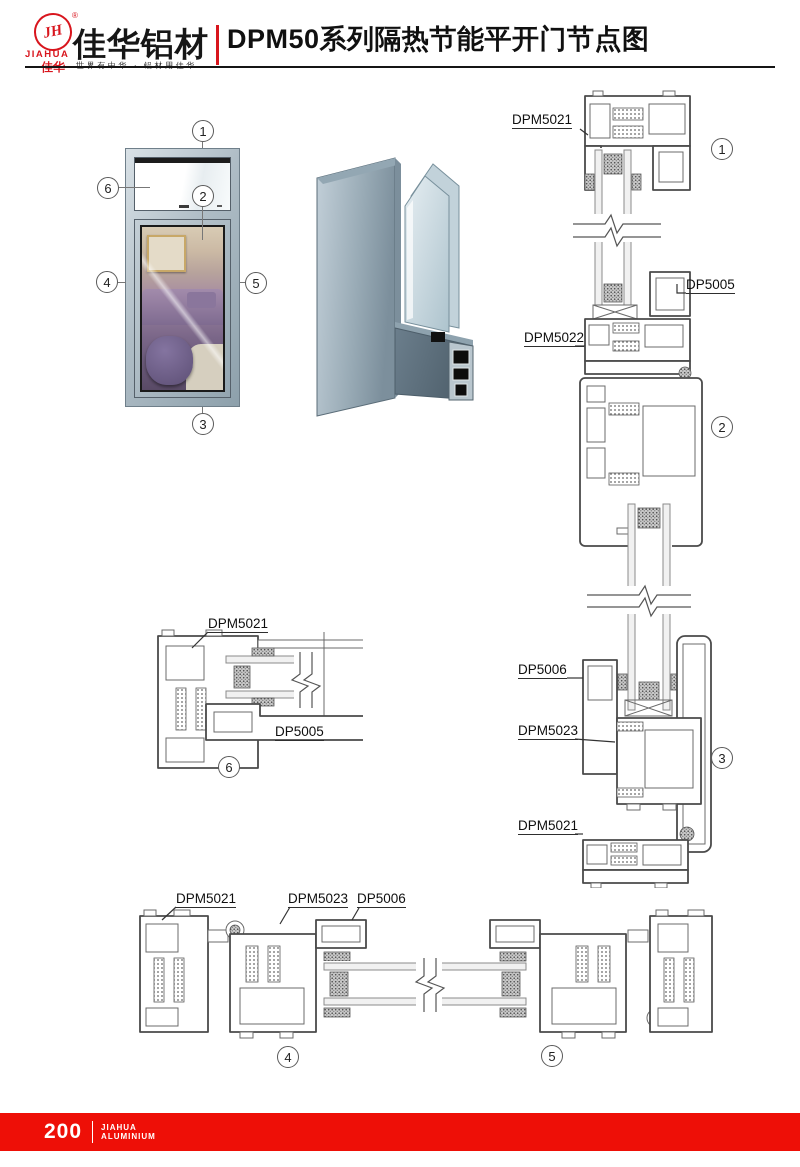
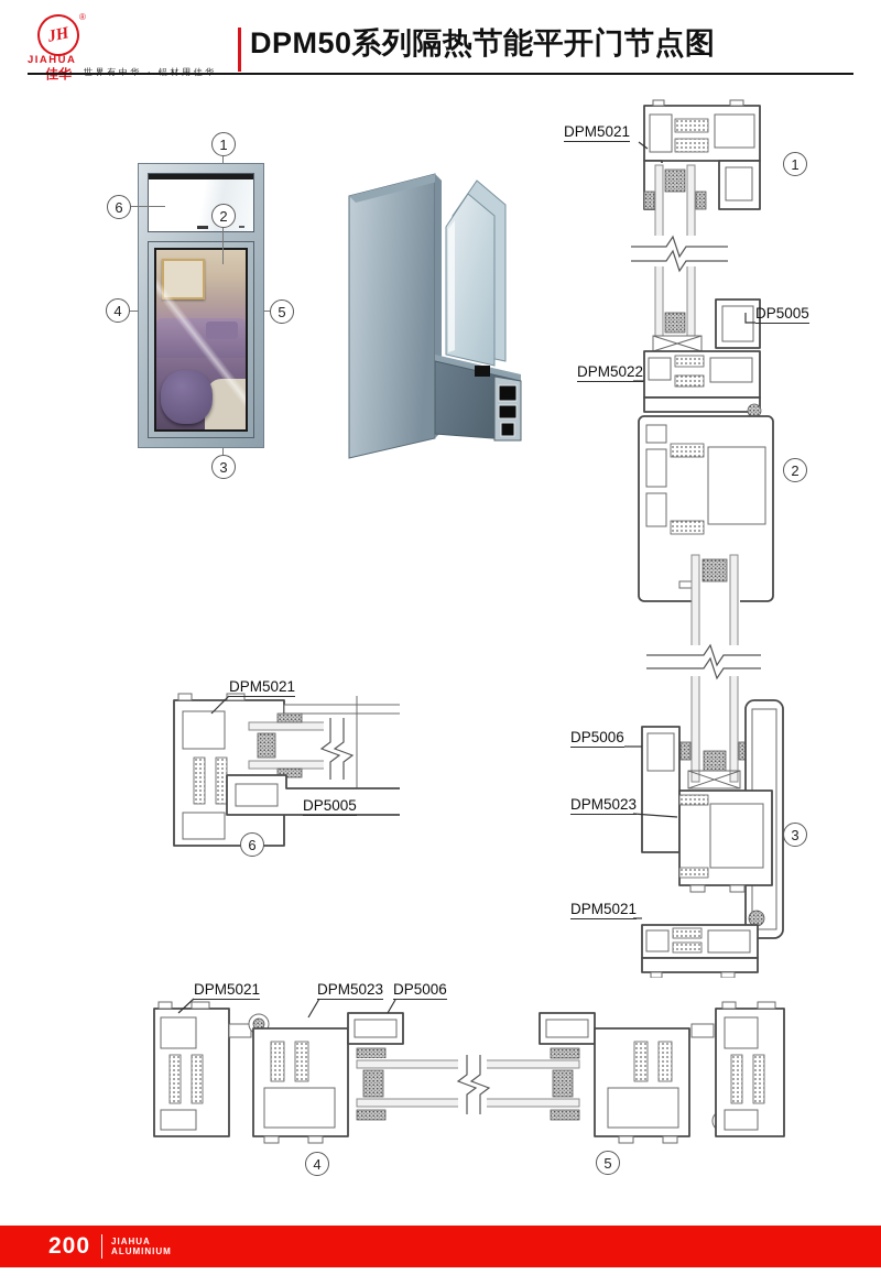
  ®
  JIAHUA
- 佳华铝材
  DPM50系列隔热节能平开门节点图
  1
  6
  2
  4
  5
  3
  DPM5021
  1
  DP5005
  DPM5022
  2
  DP5006
  DPM5023
  3
  DPM5021
  DPM5021
  DP5005
  6
  DPM5021
  DPM5023
  DP5006
  4
  5
  200
  JIAHUA
  ALUMINIUM
